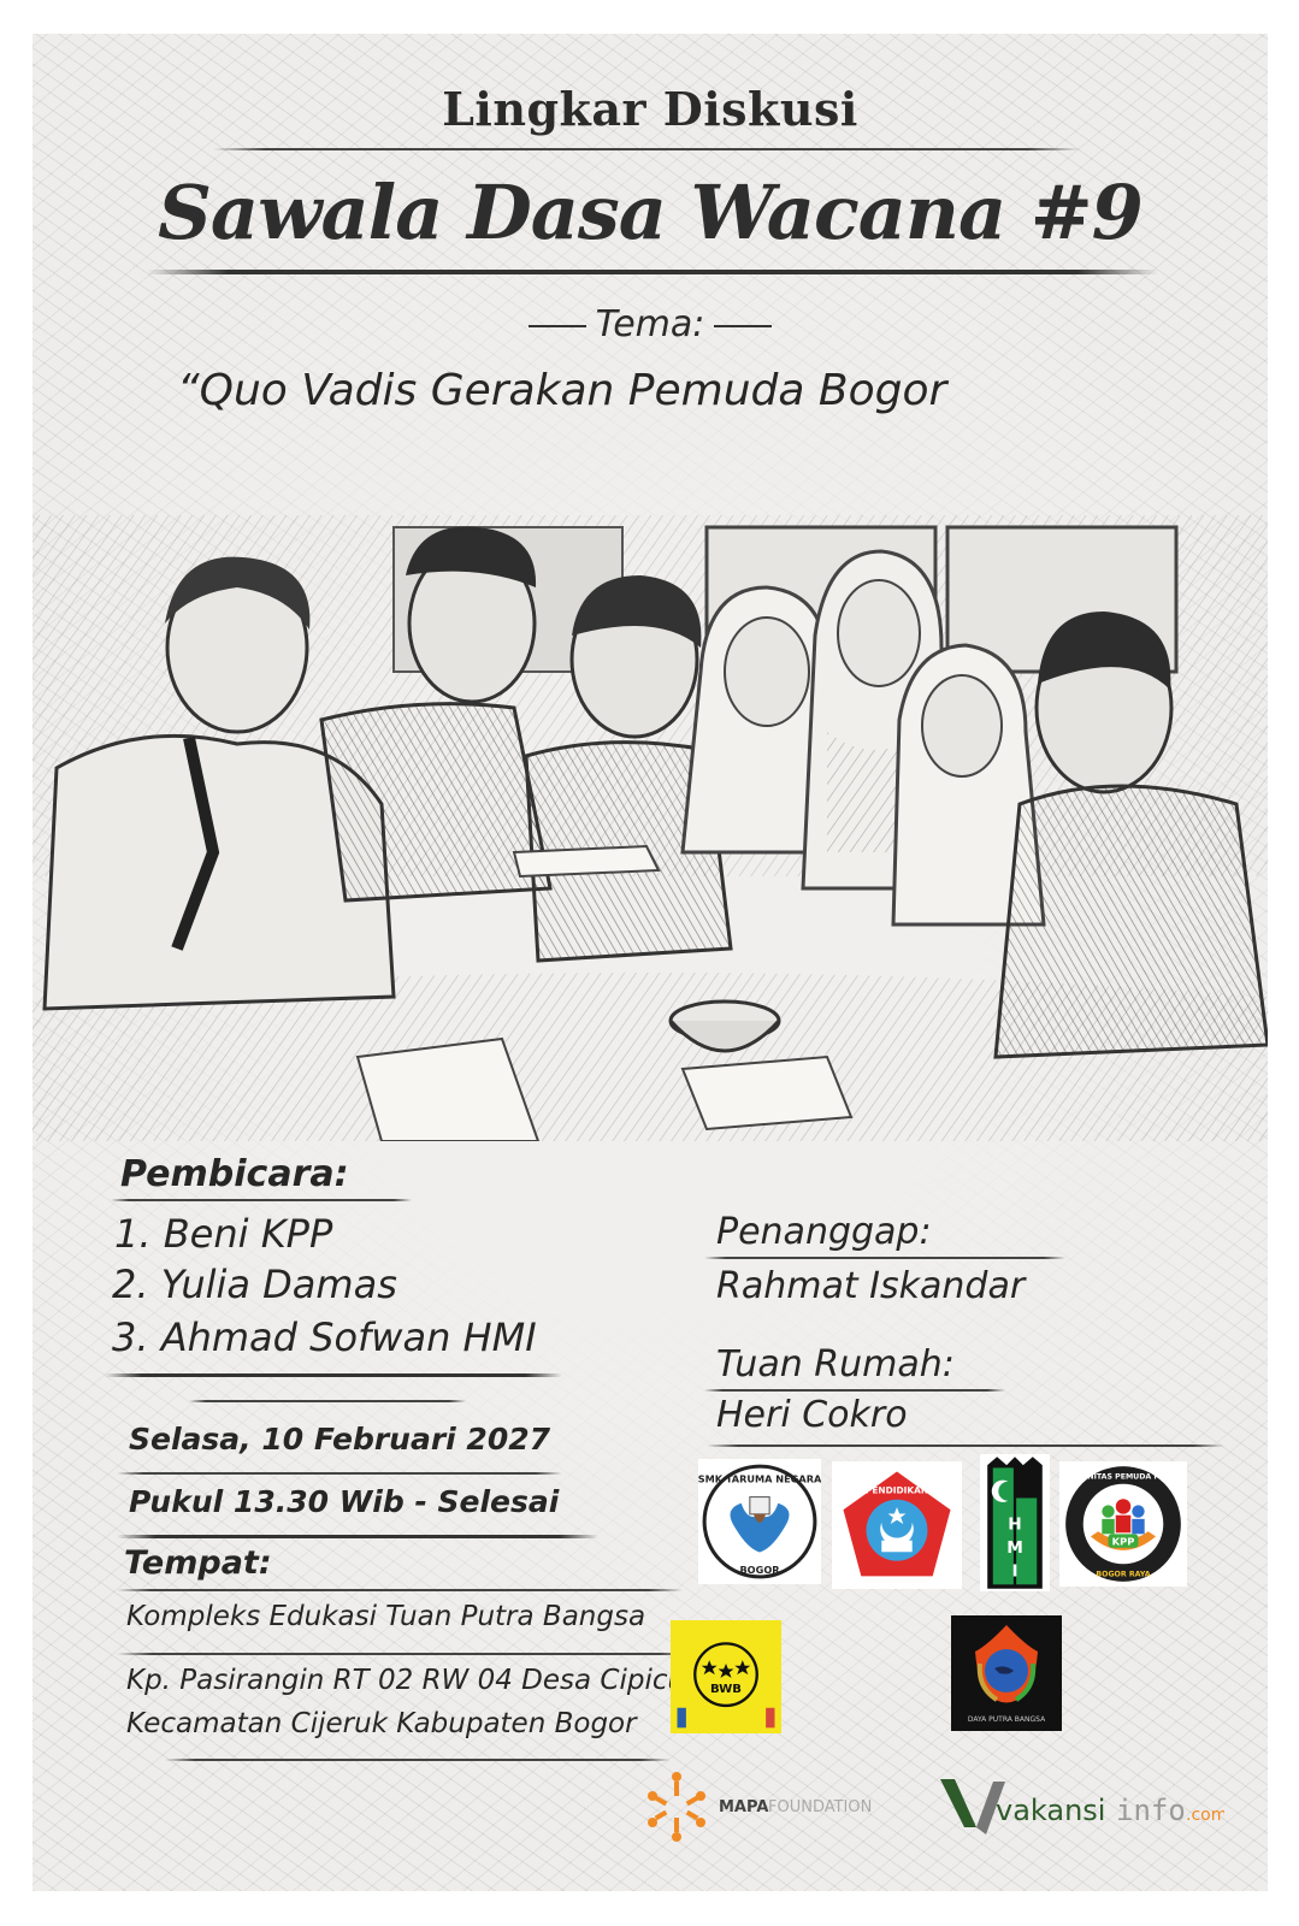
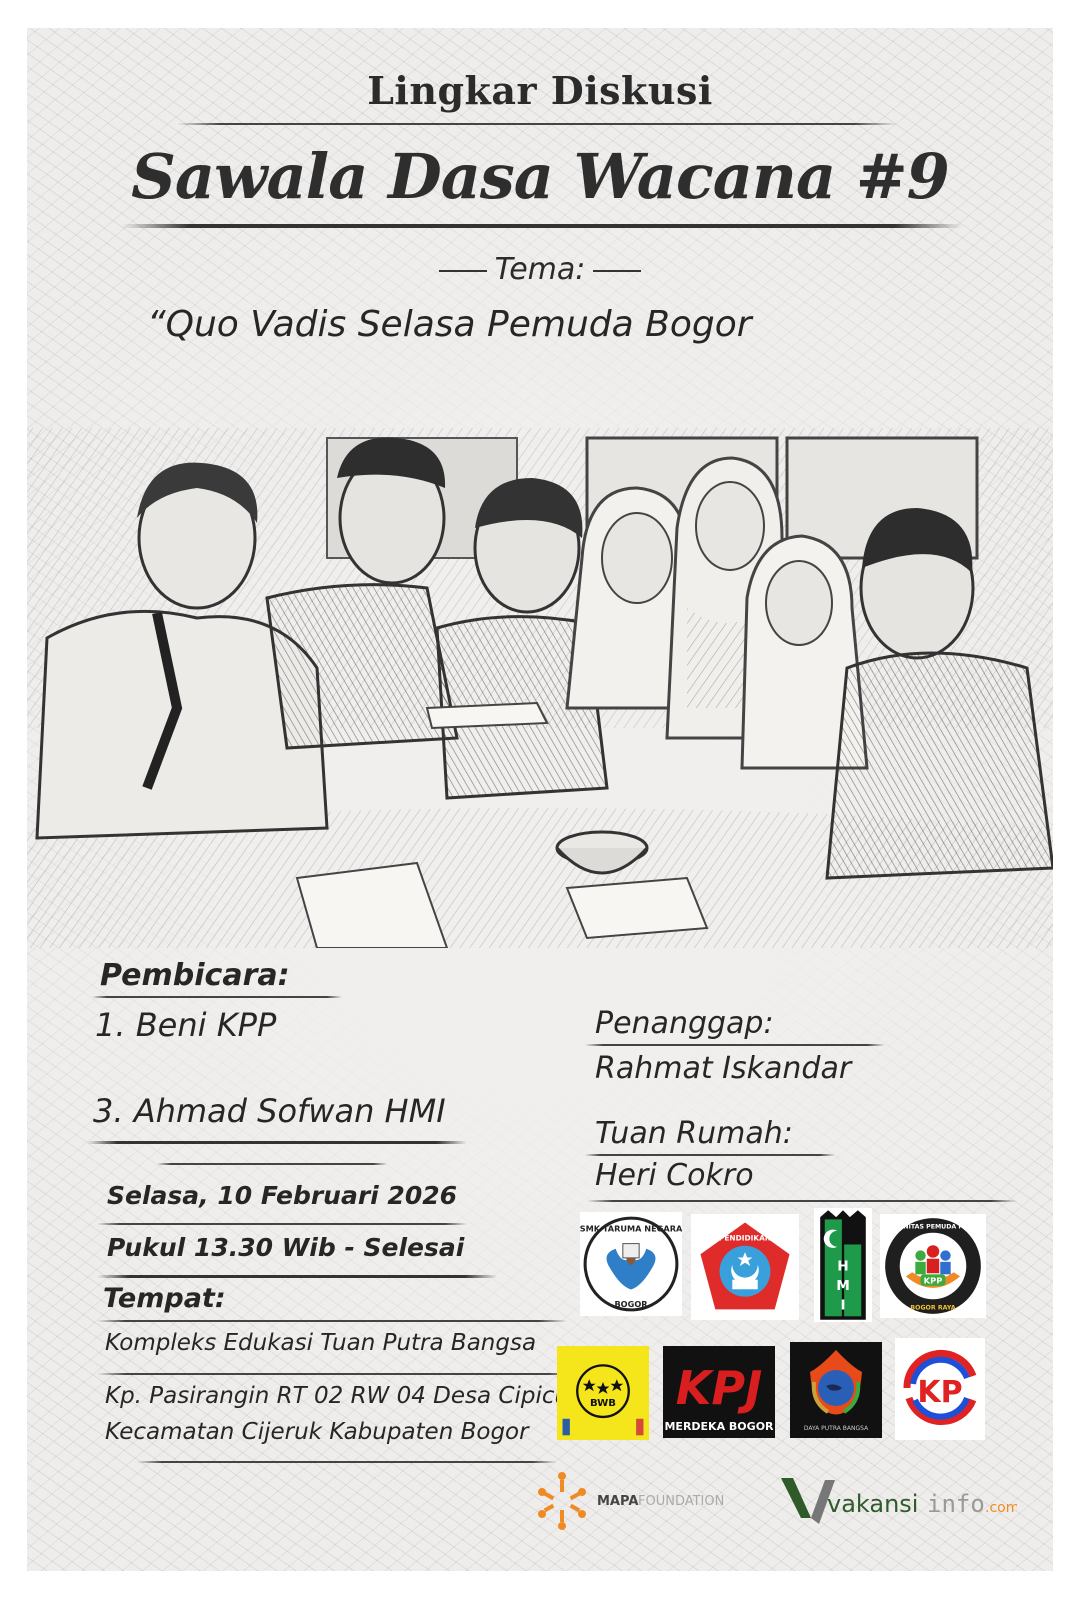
  Lingkar Diskusi
  Sawala Dasa Wacana #9
  Tema:
- “Quo Vadis Gerakan Pemuda Bogor
+ “Quo Vadis Selasa Pemuda Bogor
  Pembicara:
  1. Beni KPP
- 2. Yulia Damas
  3. Ahmad Sofwan HMI
  Penanggap:
  Rahmat Iskandar
  Tuan Rumah:
  Heri Cokro
- Selasa, 10 Februari 2027
+ Selasa, 10 Februari 2026
  Pukul 13.30 Wib - Selesai
  Tempat:
  Kompleks Edukasi Tuan Putra Bangsa
  Kp. Pasirangin RT 02 RW 04 Desa Cipic
  Kecamatan Cijeruk Kabupaten Bogor
  SMK TARUMA NEGARA
  BOGOR
  PENDIDIKAN
  H
  M
  I
  KPP
  BWB
+ KPJ
+ MERDEKA BOGOR
+ KP
  MAPA
  FOUNDATION
  vakansi
  info
  .com
